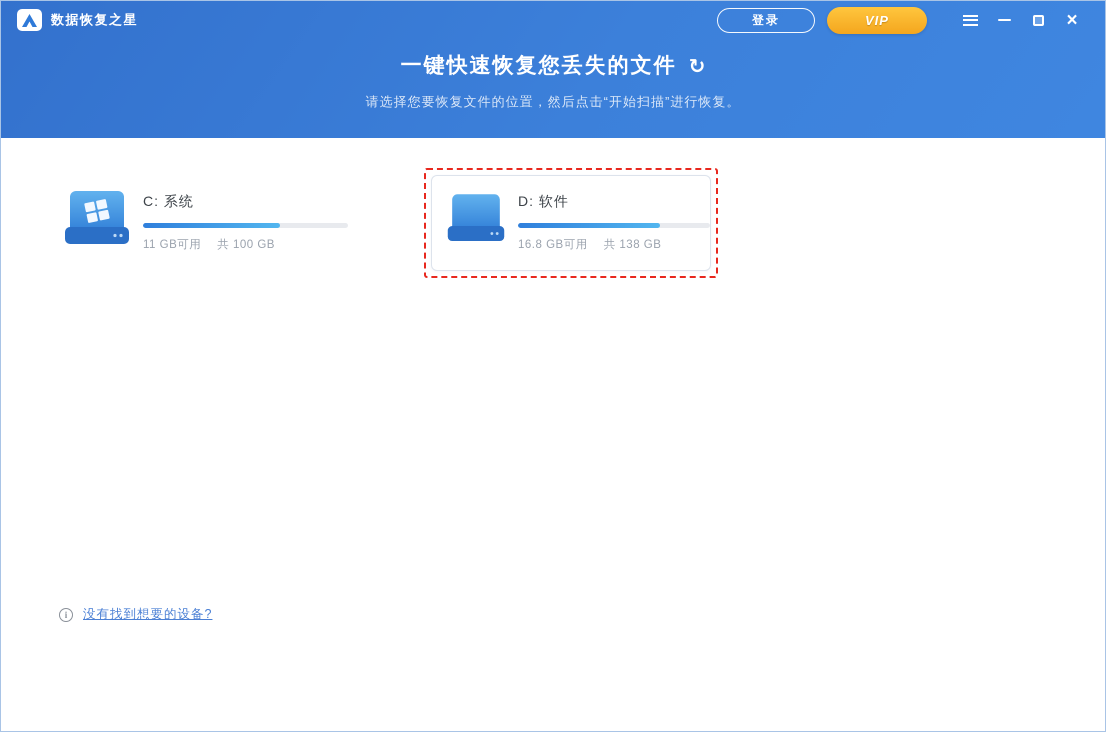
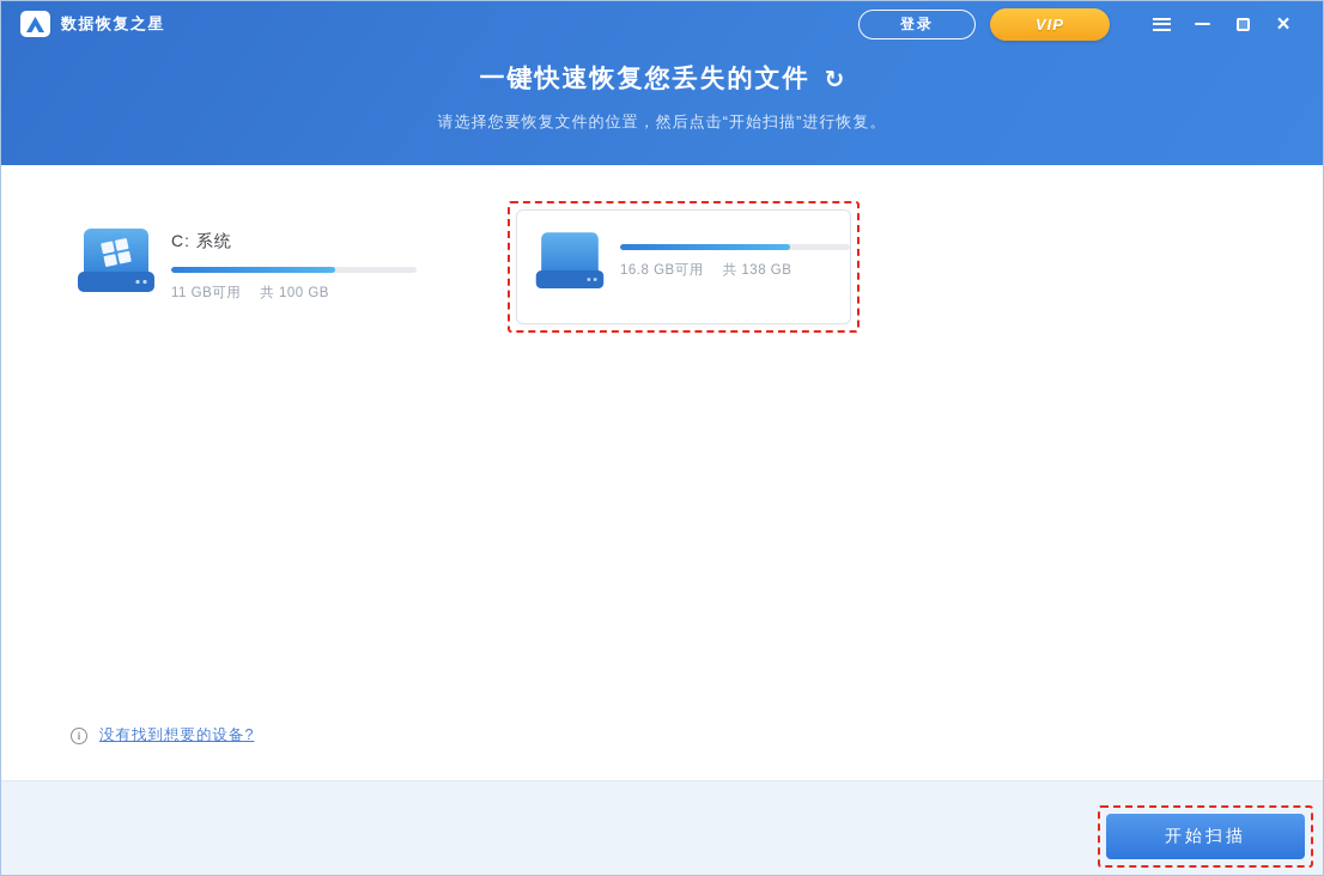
  数据恢复之星
  登录
  VIP
  ×
  一键快速恢复您丢失的文件
  ↻
  请选择您要恢复文件的位置，然后点击“开始扫描”进行恢复。
  C: 系统
  11 GB可用
  共 100 GB
- D: 软件
  16.8 GB可用
  共 138 GB
  i
  没有找到想要的设备?
+ 开始扫描
